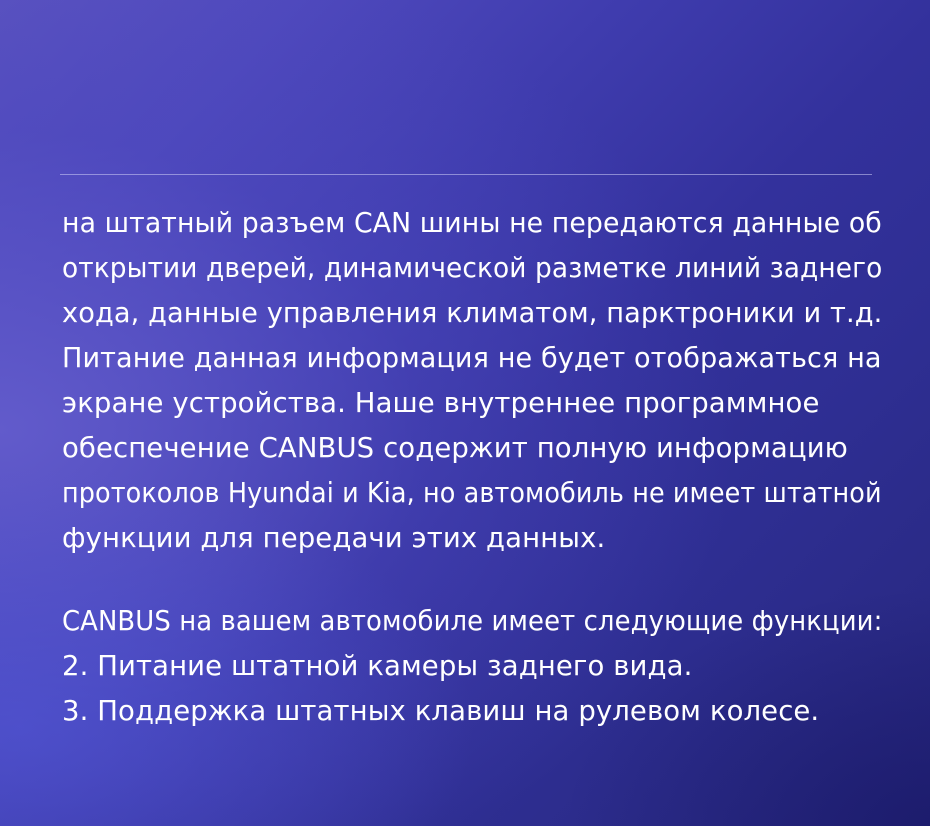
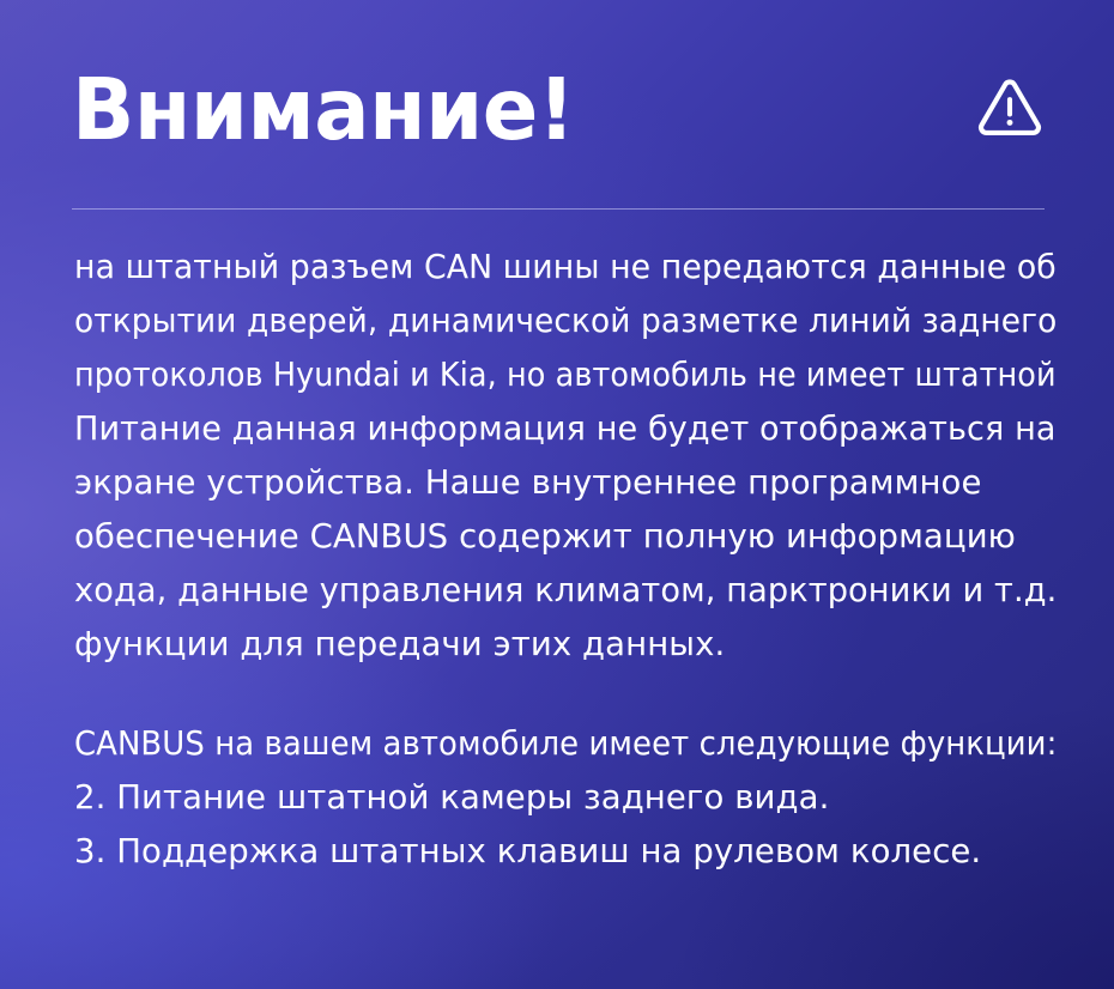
+ Внимание!
  на штатный разъем CAN шины не передаются данные об
  открытии дверей, динамической разметке линий заднего
- хода, данные управления климатом, парктроники и т.д.
+ протоколов Hyundai и Kia, но автомобиль не имеет штатной
  Питание данная информация не будет отображаться на
  экране устройства. Наше внутреннее программное
  обеспечение CANBUS содержит полную информацию
- протоколов Hyundai и Kia, но автомобиль не имеет штатной
+ хода, данные управления климатом, парктроники и т.д.
  функции для передачи этих данных.
  CANBUS на вашем автомобиле имеет следующие функции:
  2. Питание штатной камеры заднего вида.
  3. Поддержка штатных клавиш на рулевом колесе.
